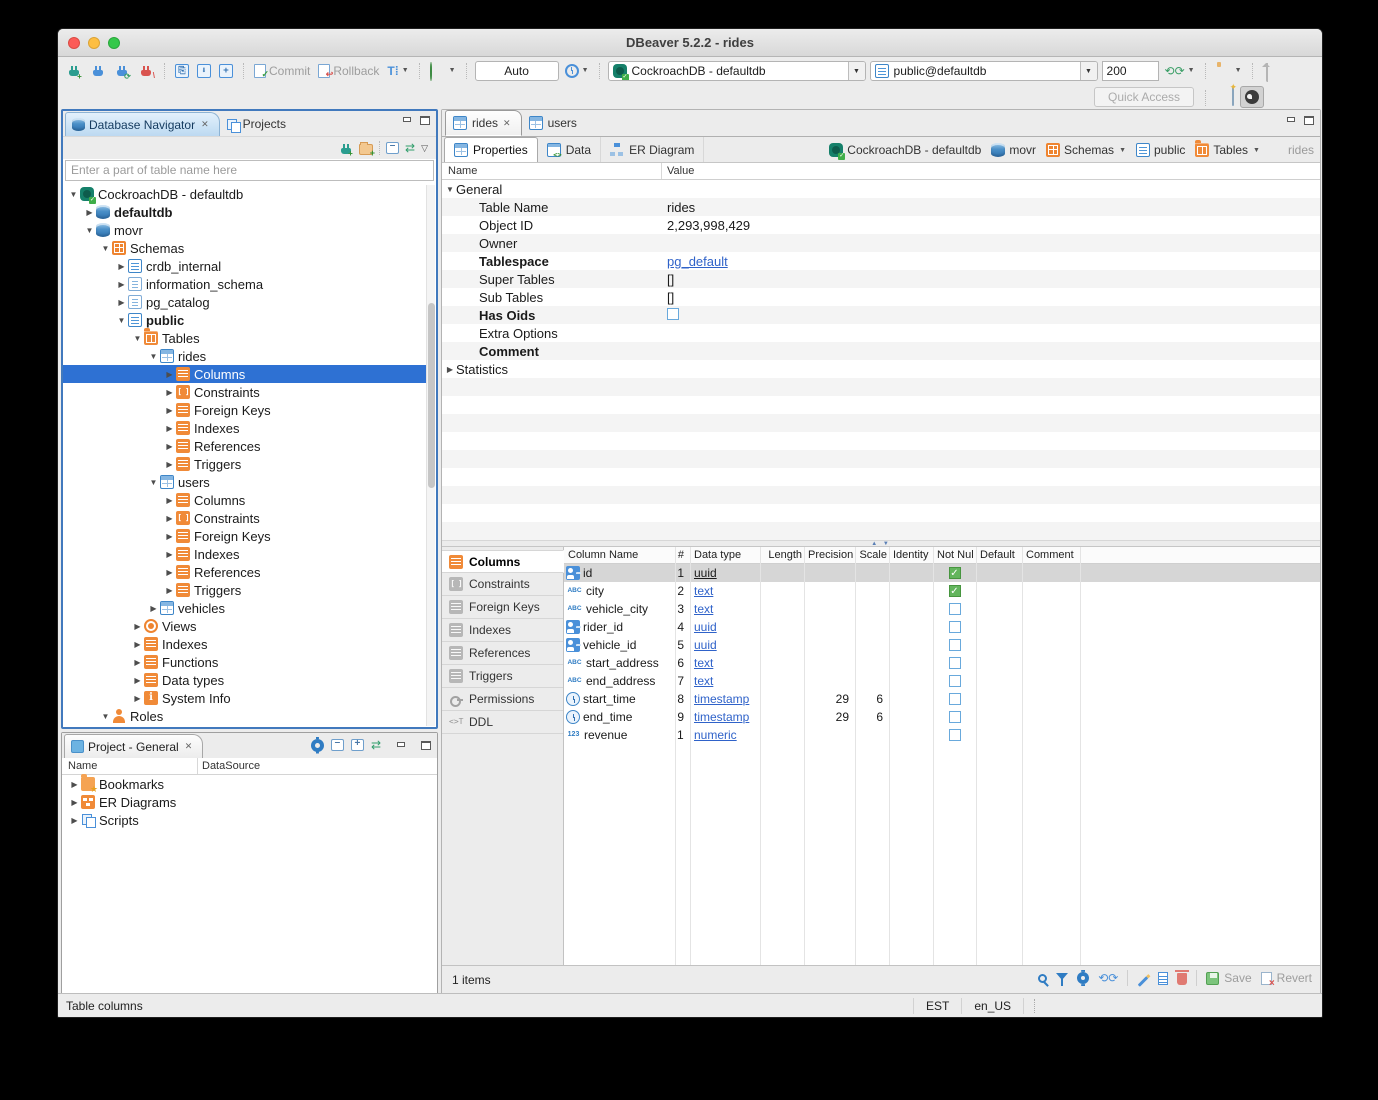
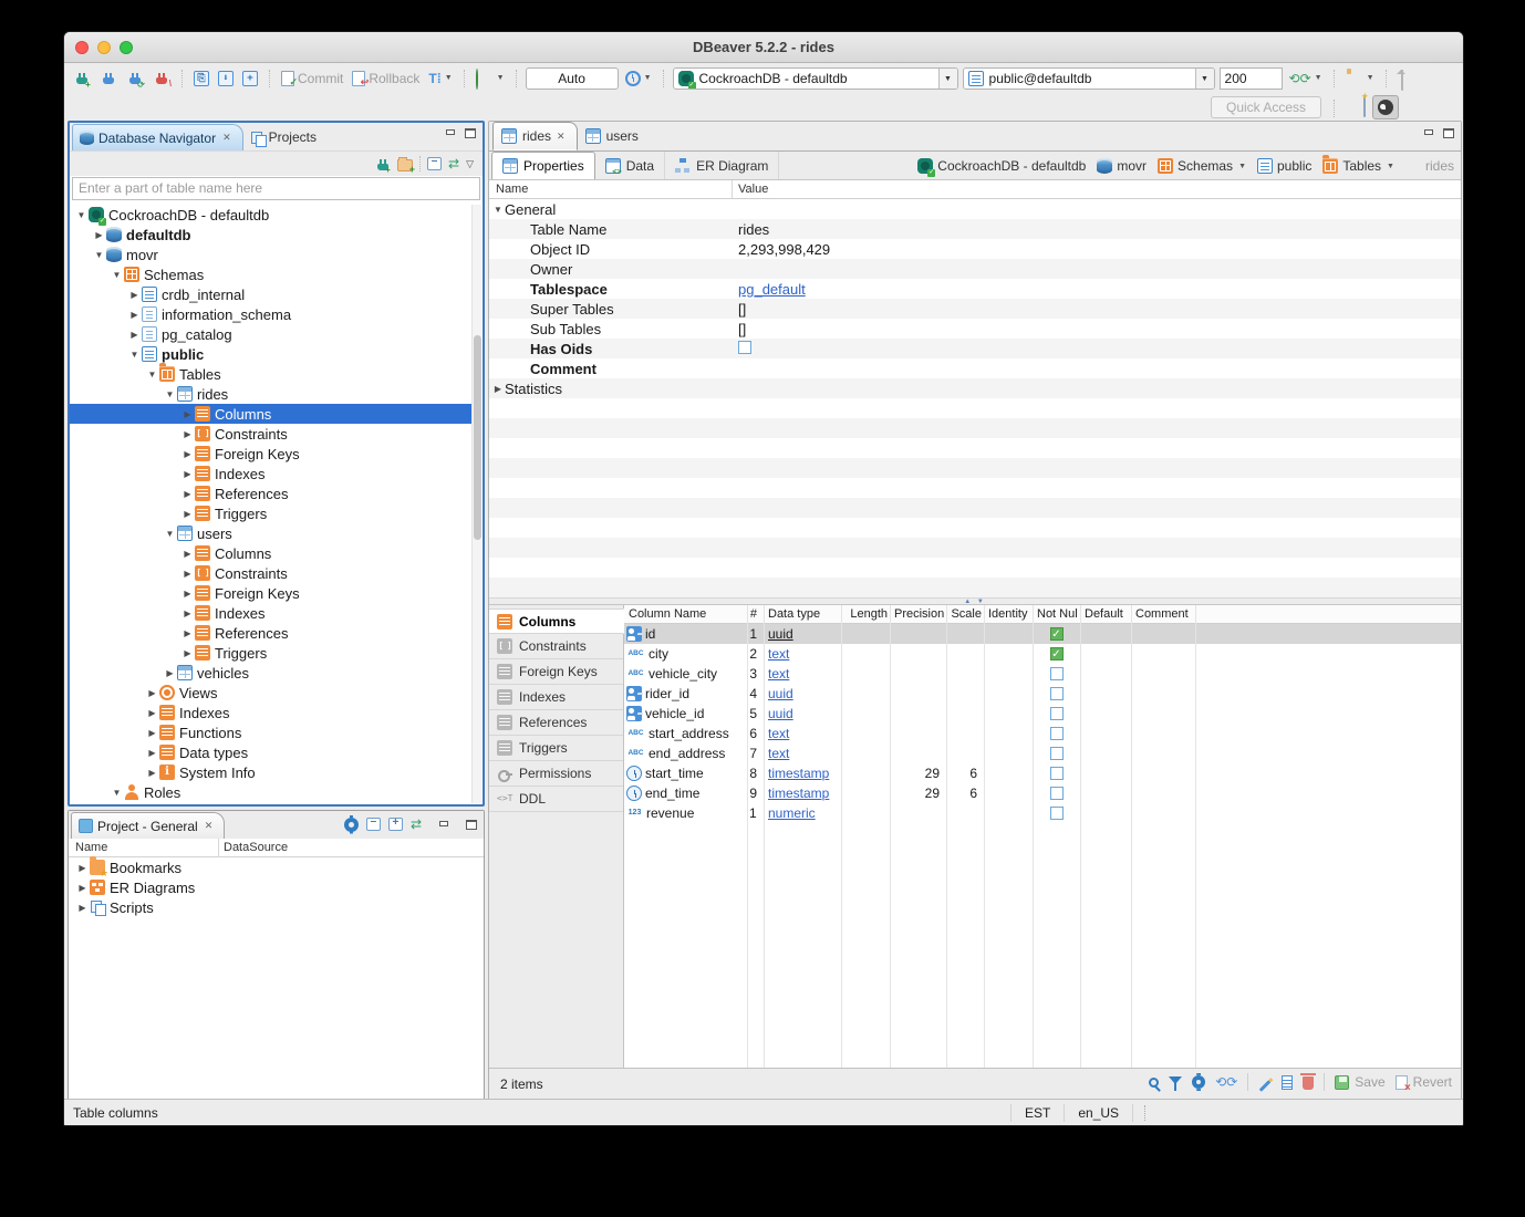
  DBeaver 5.2.2 - rides
  +
  ⟳
  \
  ⎘
  ⬇
  +
  ✓
  Commit
  ↩
  Rollback
  T⁞
  Auto
  CockroachDB - defaultdb
  public@defaultdb
  200
  ⟲⟳
  Quick Access
  Database Navigator
  ✕
  Projects
  +
  ⇄
  ▽
  Enter a part of table name here
  ▼
  CockroachDB - defaultdb
  ▶
  defaultdb
  ▼
  movr
  ▼
  Schemas
  ▶
  crdb_internal
  ▶
  information_schema
  ▶
  pg_catalog
  ▼
  public
  ▼
  Tables
  ▼
  rides
  ▶
  Columns
  ▶
  Constraints
  ▶
  Foreign Keys
  ▶
  Indexes
  ▶
  References
  ▶
  Triggers
  ▼
  users
  ▶
  Columns
  ▶
  Constraints
  ▶
  Foreign Keys
  ▶
  Indexes
  ▶
  References
  ▶
  Triggers
  ▶
  vehicles
  ▶
  Views
  ▶
  Indexes
  ▶
  Functions
  ▶
  Data types
  ▶
  System Info
  ▼
  Roles
  Project - General
  ✕
  ⇄
  Name
  DataSource
  ▶
  Bookmarks
  ▶
  ER Diagrams
  ▶
  Scripts
  rides
  ✕
  users
  Properties
  Data
  ER Diagram
  CockroachDB - defaultdb
  movr
  Schemas
  public
  Tables
  rides
  Name
  Value
  ▼
  General
  Table Name
  rides
  Object ID
  2,293,998,429
  Owner
  Tablespace
  pg_default
  Super Tables
  []
  Sub Tables
  []
  Has Oids
- Extra Options
  Comment
  ▶
  Statistics
  Columns
  Constraints
  Foreign Keys
  Indexes
  References
  Triggers
  Permissions
  DDL
  Column Name
  #
  Data type
  Length
  Precision
  Scale
  Identity
  Not Nul
  Default
  Comment
  id
  1
  uuid
  city
  2
  text
  vehicle_city
  3
  text
  rider_id
  4
  uuid
  vehicle_id
  5
  uuid
  start_address
  6
  text
  end_address
  7
  text
  start_time
  8
  29
  6
  timestamp
  end_time
  9
  29
  6
  timestamp
  revenue
  numeric
- 1 items
+ 2 items
  ⟲⟳
  Save
  Revert
  Table columns
  EST
  en_US
